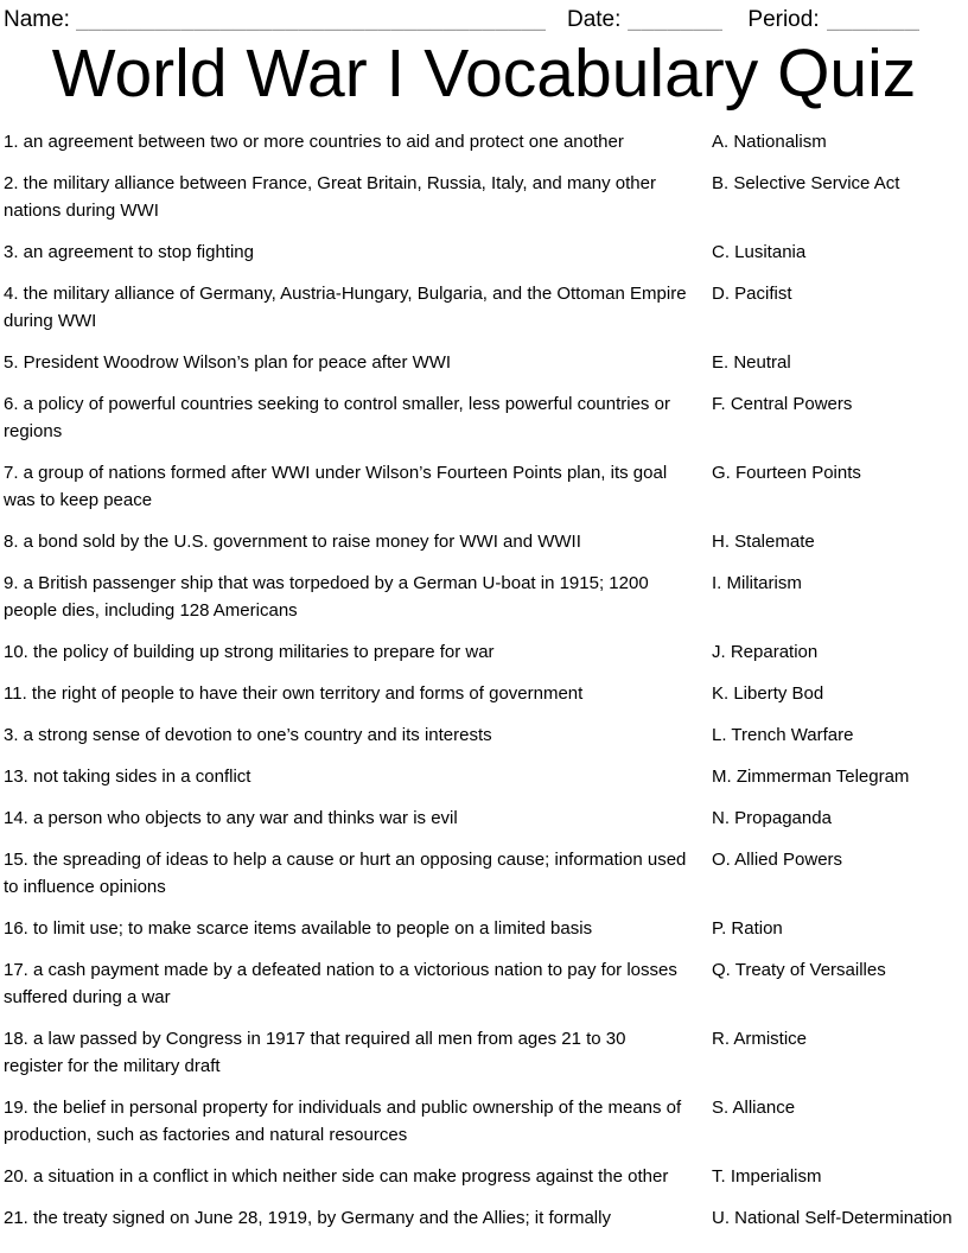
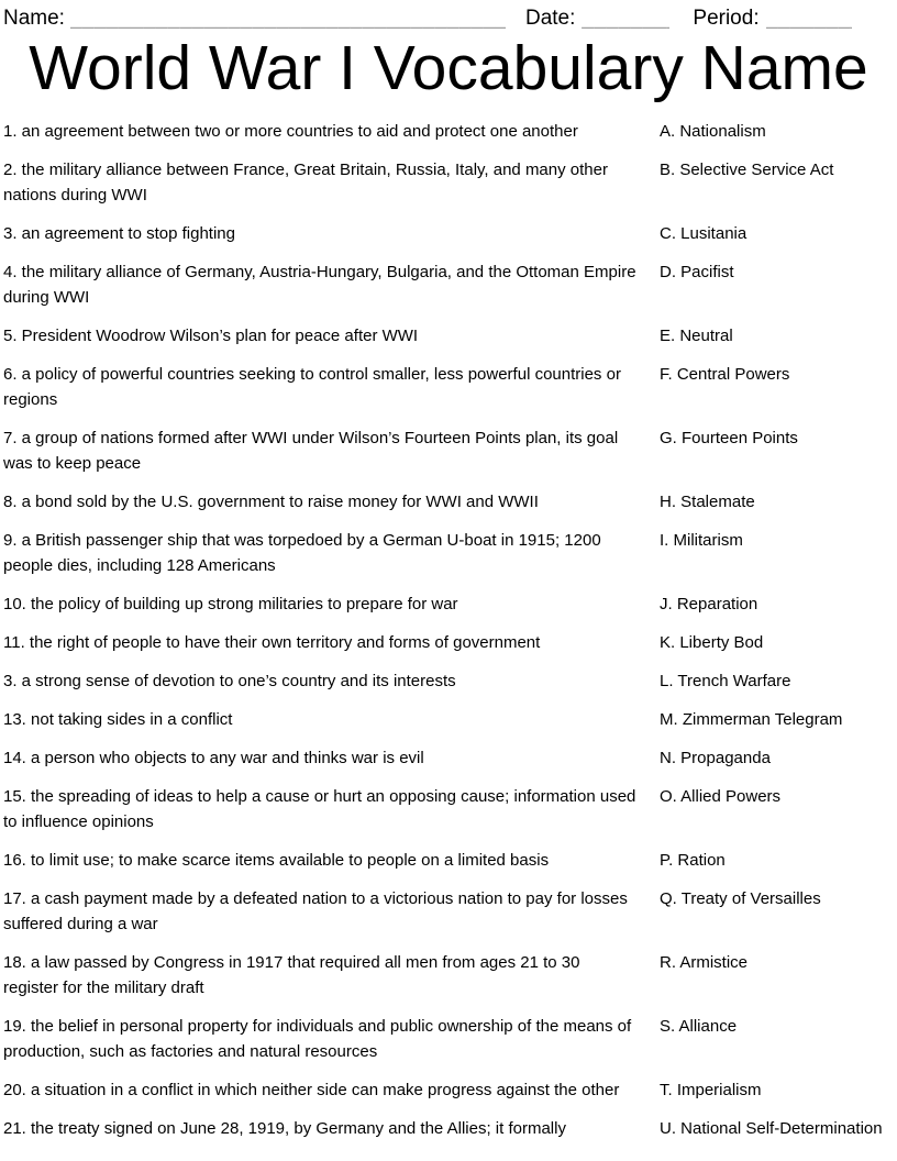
  Name:
  ____________________________________
  Date:
  _______
  Period:
  _______
- World War I Vocabulary Quiz
+ World War I Vocabulary Name
  1. an agreement between two or more countries to aid and protect one another
  A. Nationalism
  2. the military alliance between France, Great Britain, Russia, Italy, and many other nations during WWI
  B. Selective Service Act
  3. an agreement to stop fighting
  C. Lusitania
  4. the military alliance of Germany, Austria-Hungary, Bulgaria, and the Ottoman Empire during WWI
  D. Pacifist
  5. President Woodrow Wilson’s plan for peace after WWI
  E. Neutral
  6. a policy of powerful countries seeking to control smaller, less powerful countries or regions
  F. Central Powers
  7. a group of nations formed after WWI under Wilson’s Fourteen Points plan, its goal was to keep peace
  G. Fourteen Points
  8. a bond sold by the U.S. government to raise money for WWI and WWII
  H. Stalemate
  9. a British passenger ship that was torpedoed by a German U-boat in 1915; 1200 people dies, including 128 Americans
  I. Militarism
  10. the policy of building up strong militaries to prepare for war
  J. Reparation
  11. the right of people to have their own territory and forms of government
  K. Liberty Bod
  3. a strong sense of devotion to one’s country and its interests
  L. Trench Warfare
  13. not taking sides in a conflict
  M. Zimmerman Telegram
  14. a person who objects to any war and thinks war is evil
  N. Propaganda
  15. the spreading of ideas to help a cause or hurt an opposing cause; information used to influence opinions
  O. Allied Powers
  16. to limit use; to make scarce items available to people on a limited basis
  P. Ration
  17. a cash payment made by a defeated nation to a victorious nation to pay for losses suffered during a war
  Q. Treaty of Versailles
  18. a law passed by Congress in 1917 that required all men from ages 21 to 30 register for the military draft
  R. Armistice
  19. the belief in personal property for individuals and public ownership of the means of production, such as factories and natural resources
  S. Alliance
  20. a situation in a conflict in which neither side can make progress against the other
  T. Imperialism
  21. the treaty signed on June 28, 1919, by Germany and the Allies; it formally
  U. National Self-Determination
